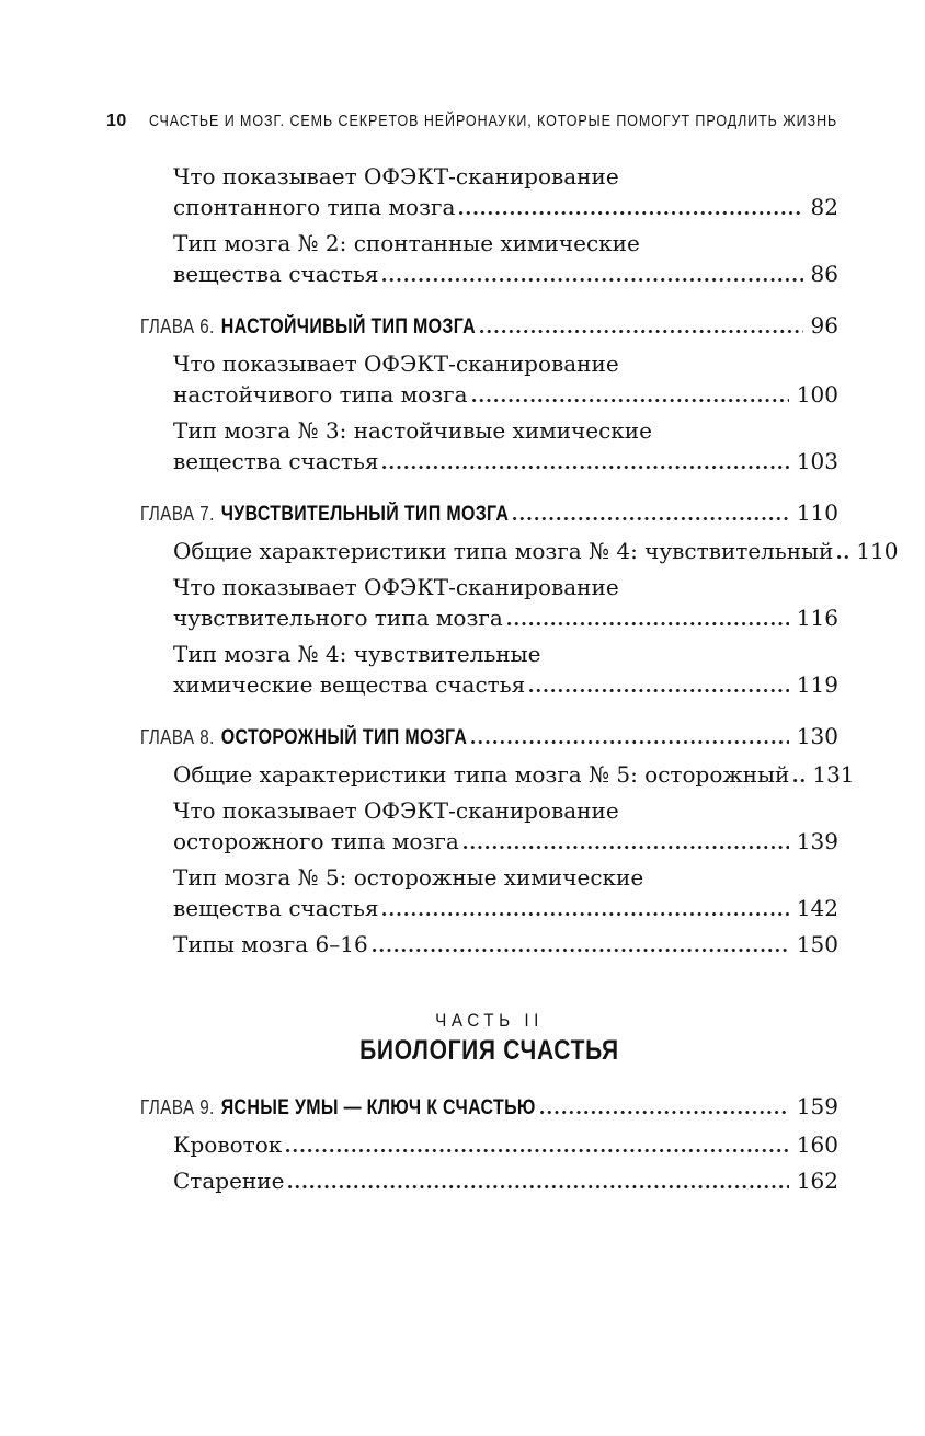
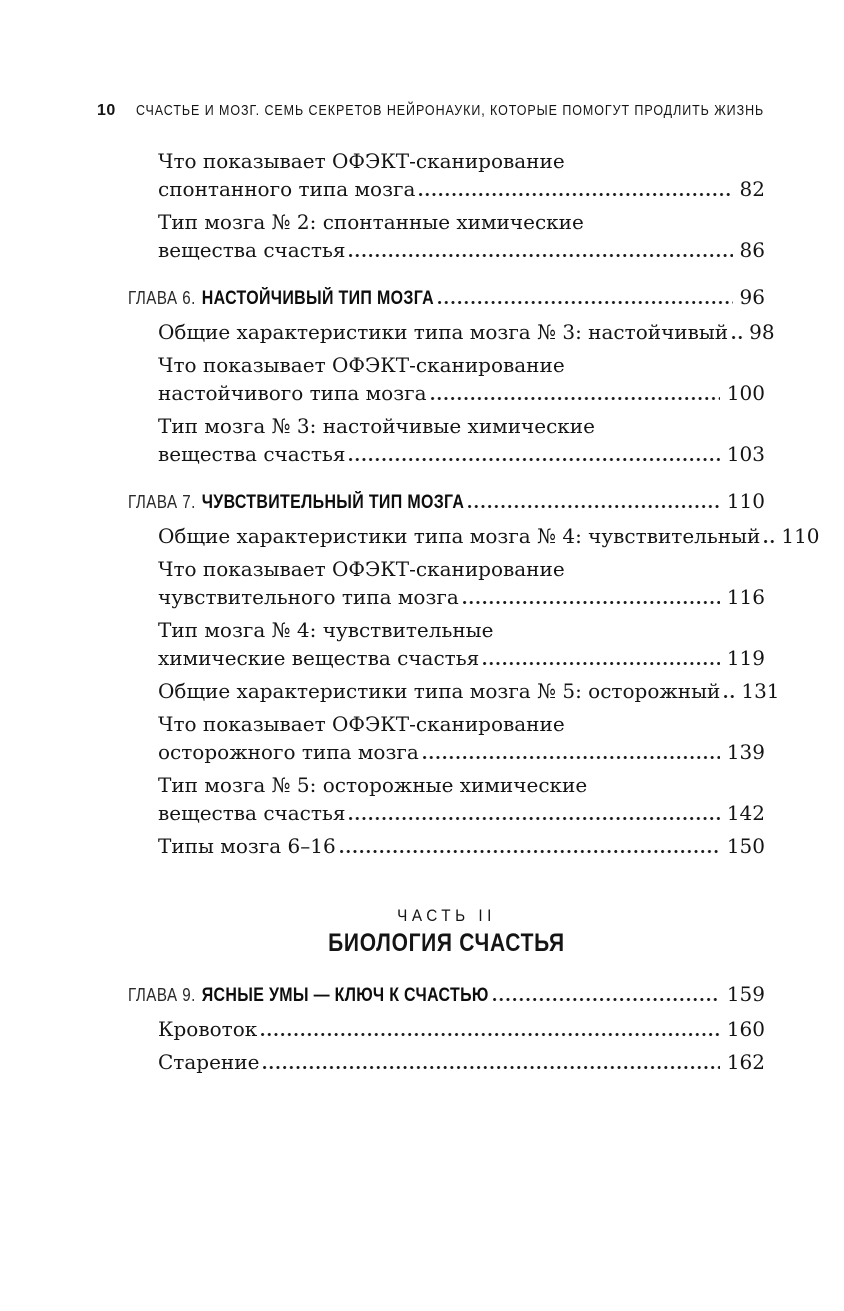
  10
  СЧАСТЬЕ И МОЗГ. СЕМЬ СЕКРЕТОВ НЕЙРОНАУКИ, КОТОРЫЕ ПОМОГУТ ПРОДЛИТЬ ЖИЗНЬ
  Что показывает ОФЭКТ-сканирование
  спонтанного типа мозга
  82
  Тип мозга № 2: спонтанные химические
  вещества счастья
  86
  ГЛАВА 6. НАСТОЙЧИВЫЙ ТИП МОЗГА
  96
+ Общие характеристики типа мозга № 3: настойчивый
+ 98
  Что показывает ОФЭКТ-сканирование
  настойчивого типа мозга
  100
  Тип мозга № 3: настойчивые химические
  вещества счастья
  103
  ГЛАВА 7. ЧУВСТВИТЕЛЬНЫЙ ТИП МОЗГА
  110
  Общие характеристики типа мозга № 4: чувствительный
  110
  Что показывает ОФЭКТ-сканирование
  чувствительного типа мозга
  116
  Тип мозга № 4: чувствительные
  химические вещества счастья
  119
- ГЛАВА 8. ОСТОРОЖНЫЙ ТИП МОЗГА
- 130
  Общие характеристики типа мозга № 5: осторожный
  131
  Что показывает ОФЭКТ-сканирование
  осторожного типа мозга
  139
  Тип мозга № 5: осторожные химические
  вещества счастья
  142
  Типы мозга 6–16
  150
  ЧАСТЬ II
  БИОЛОГИЯ СЧАСТЬЯ
  ГЛАВА 9. ЯСНЫЕ УМЫ — КЛЮЧ К СЧАСТЬЮ
  159
  Кровоток
  160
  Старение
  162
